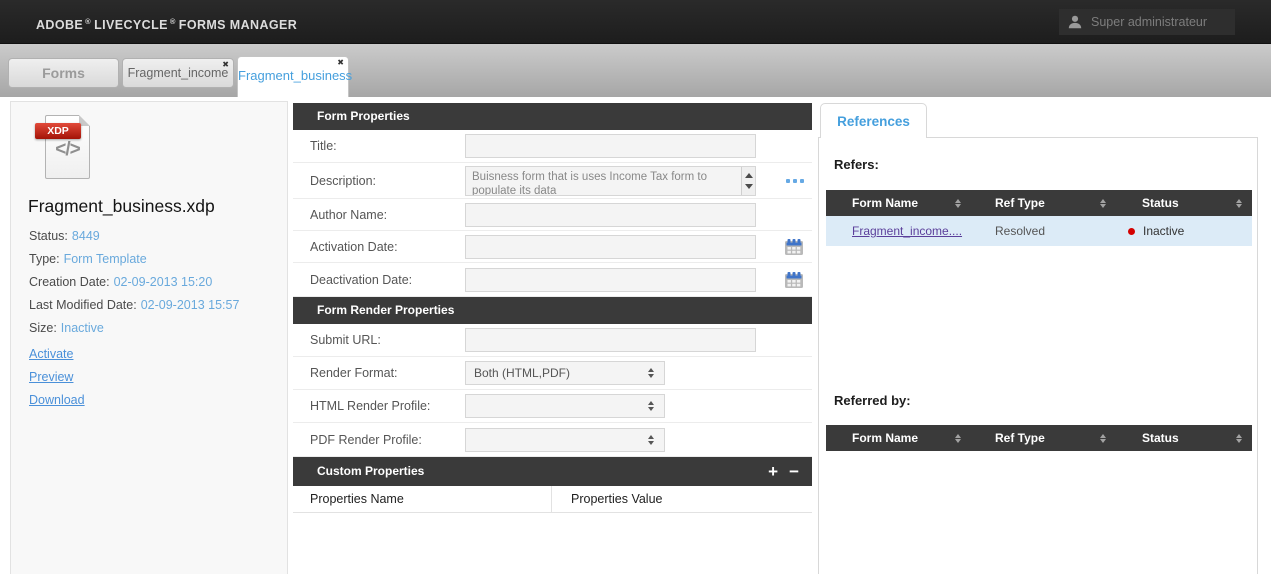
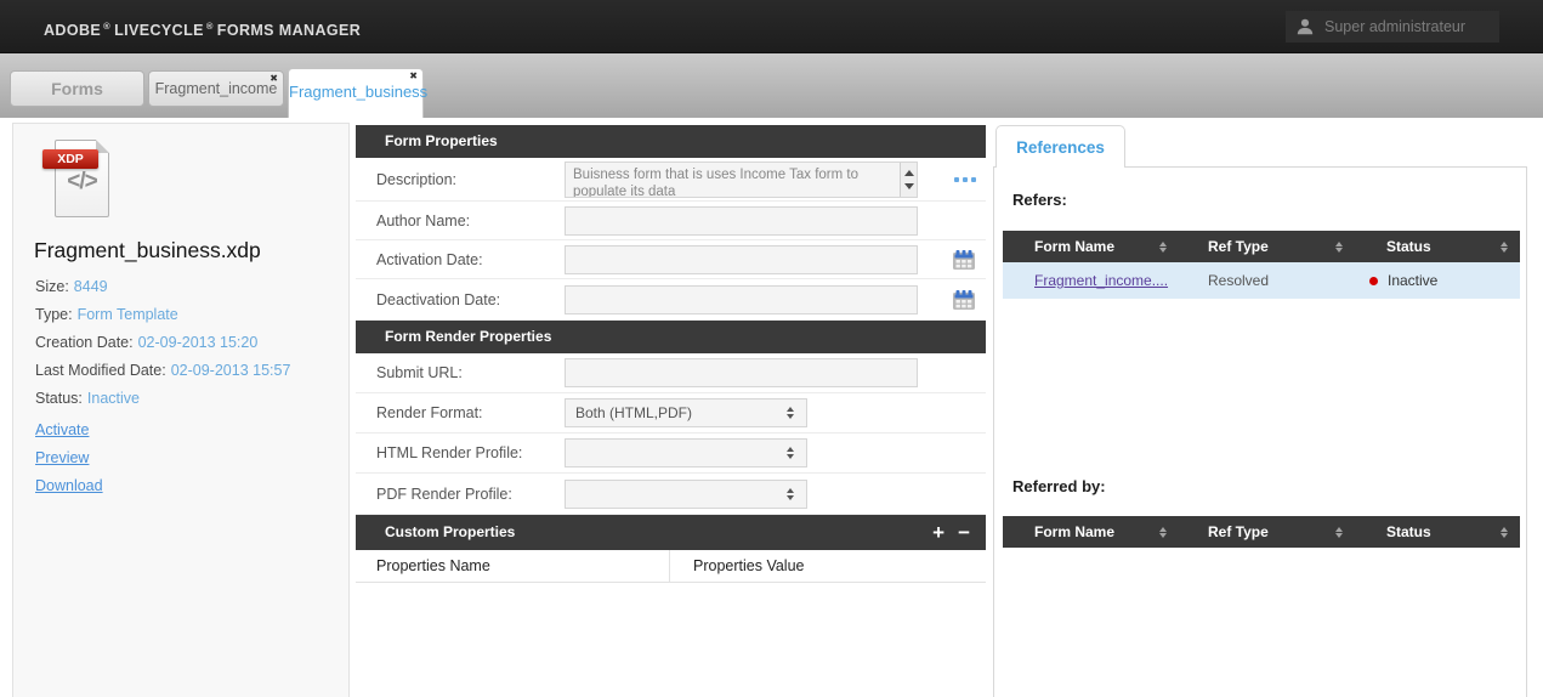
  ADOBE ® LIVECYCLE ® FORMS MANAGER
  Super administrateur
  Forms
  Fragment_income
  ✖
  Fragment_business
  ✖
  </>
  XDP
  Fragment_business.xdp
- Status: 8449
+ Size: 8449
  Type: Form Template
  Creation Date: 02-09-2013 15:20
  Last Modified Date: 02-09-2013 15:57
- Size: Inactive
+ Status: Inactive
  Activate
  Preview
  Download
  Form Properties
- Title:
  Description:
  Buisness form that is uses Income Tax form to populate its data
  Author Name:
  Activation Date:
  Deactivation Date:
  Form Render Properties
  Submit URL:
  Render Format:
  Both (HTML,PDF)
  HTML Render Profile:
  PDF Render Profile:
  Custom Properties
  +
  −
  Properties Name
  Properties Value
  References
  Refers:
  Form Name
  Ref Type
  Status
  Fragment_income....
  Resolved
  Inactive
  Referred by:
  Form Name
  Ref Type
  Status
